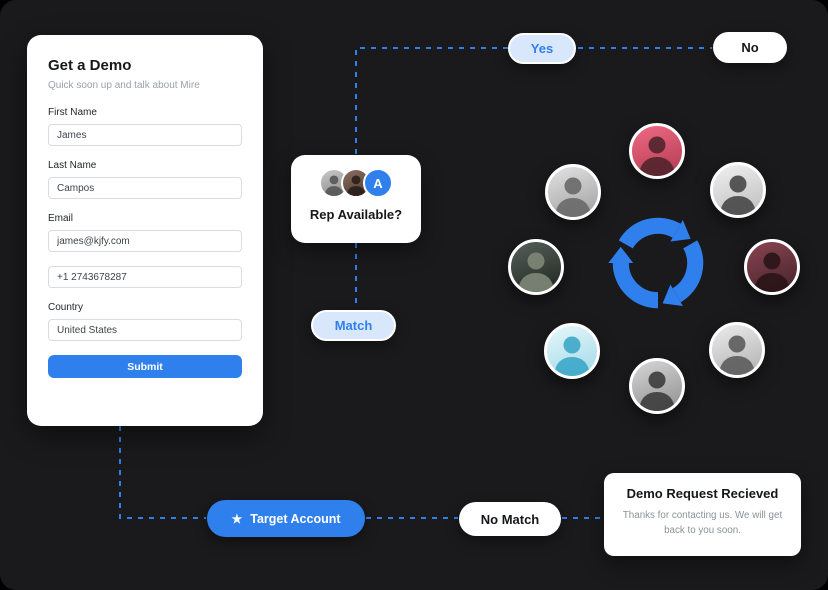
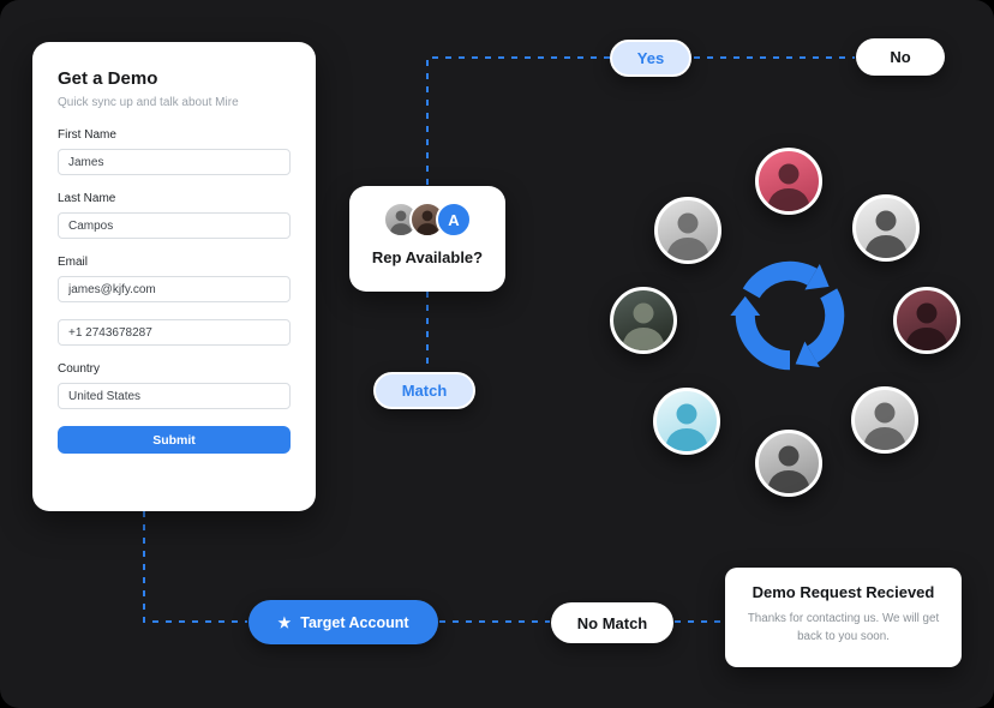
  Get a Demo
- Quick soon up and talk about Mire
+ Quick sync up and talk about Mire
  First Name
  James
  Last Name
  Campos
  Email
  james@kjfy.com
  +1 2743678287
  Country
  United States
  Submit
  A
  Rep Available?
  Yes
  No
  Match
  No Match
  ★
  Target Account
  Demo Request Recieved
  Thanks for contacting us. We will get back to you soon.
